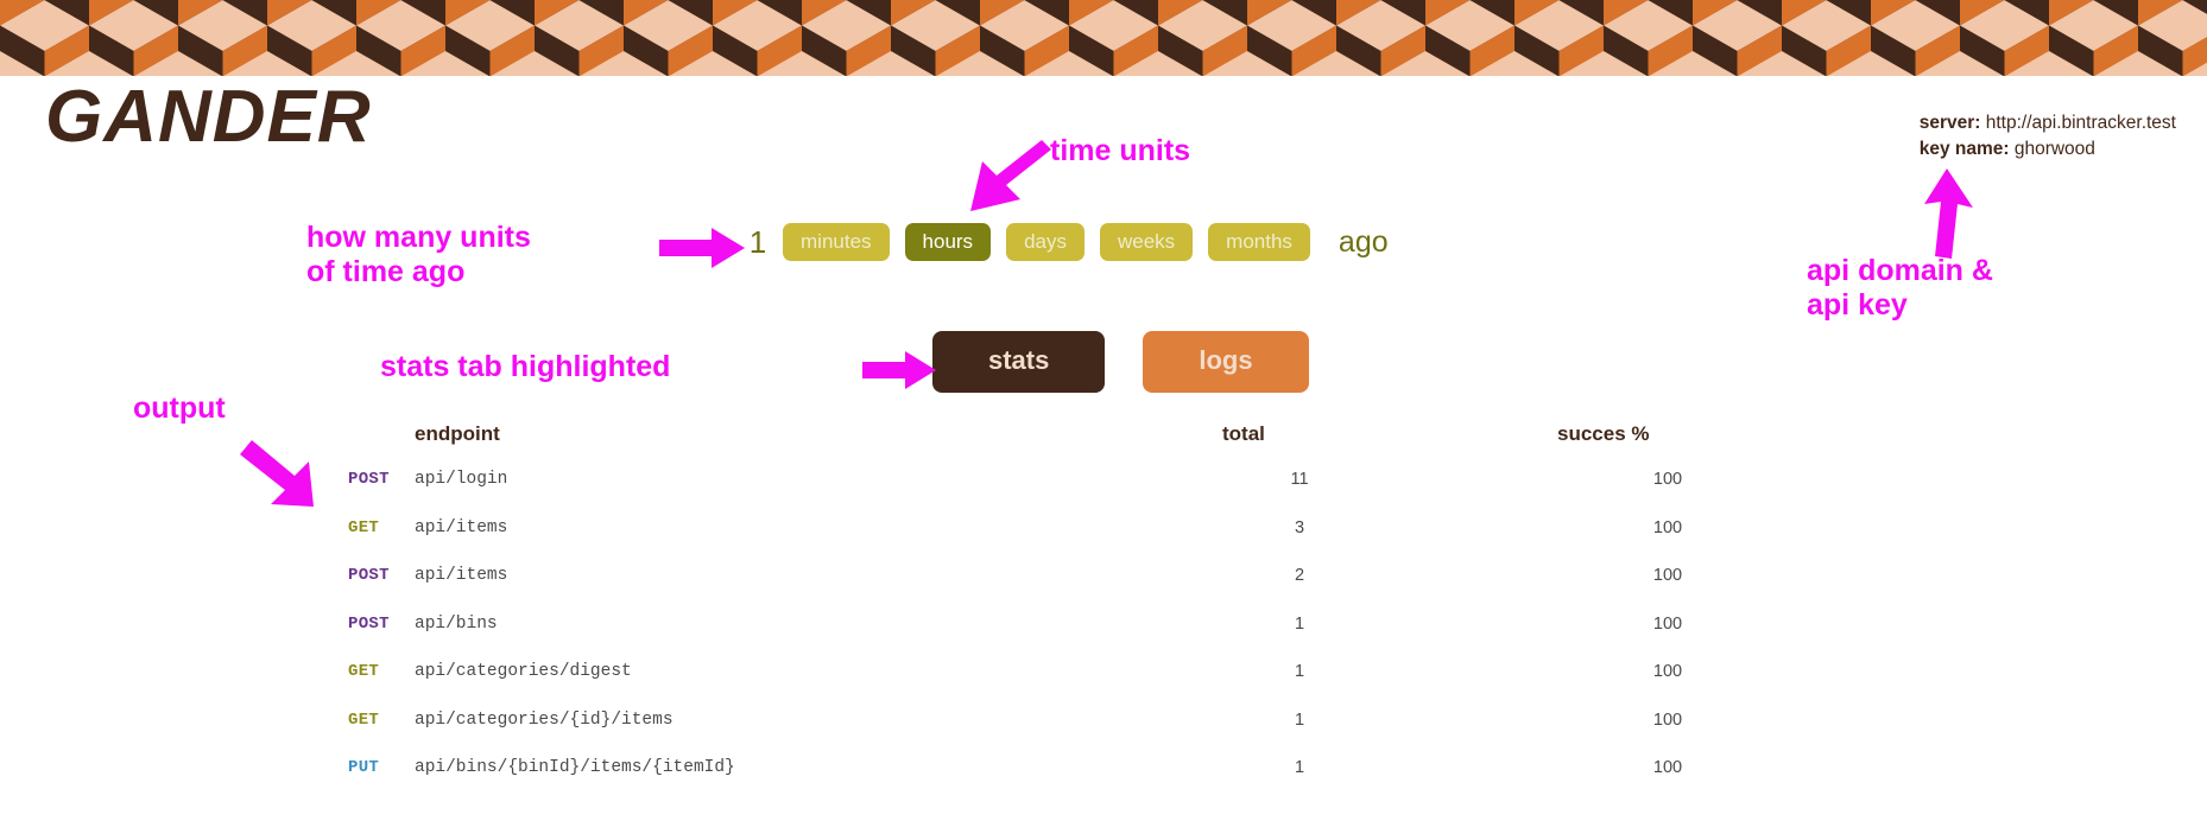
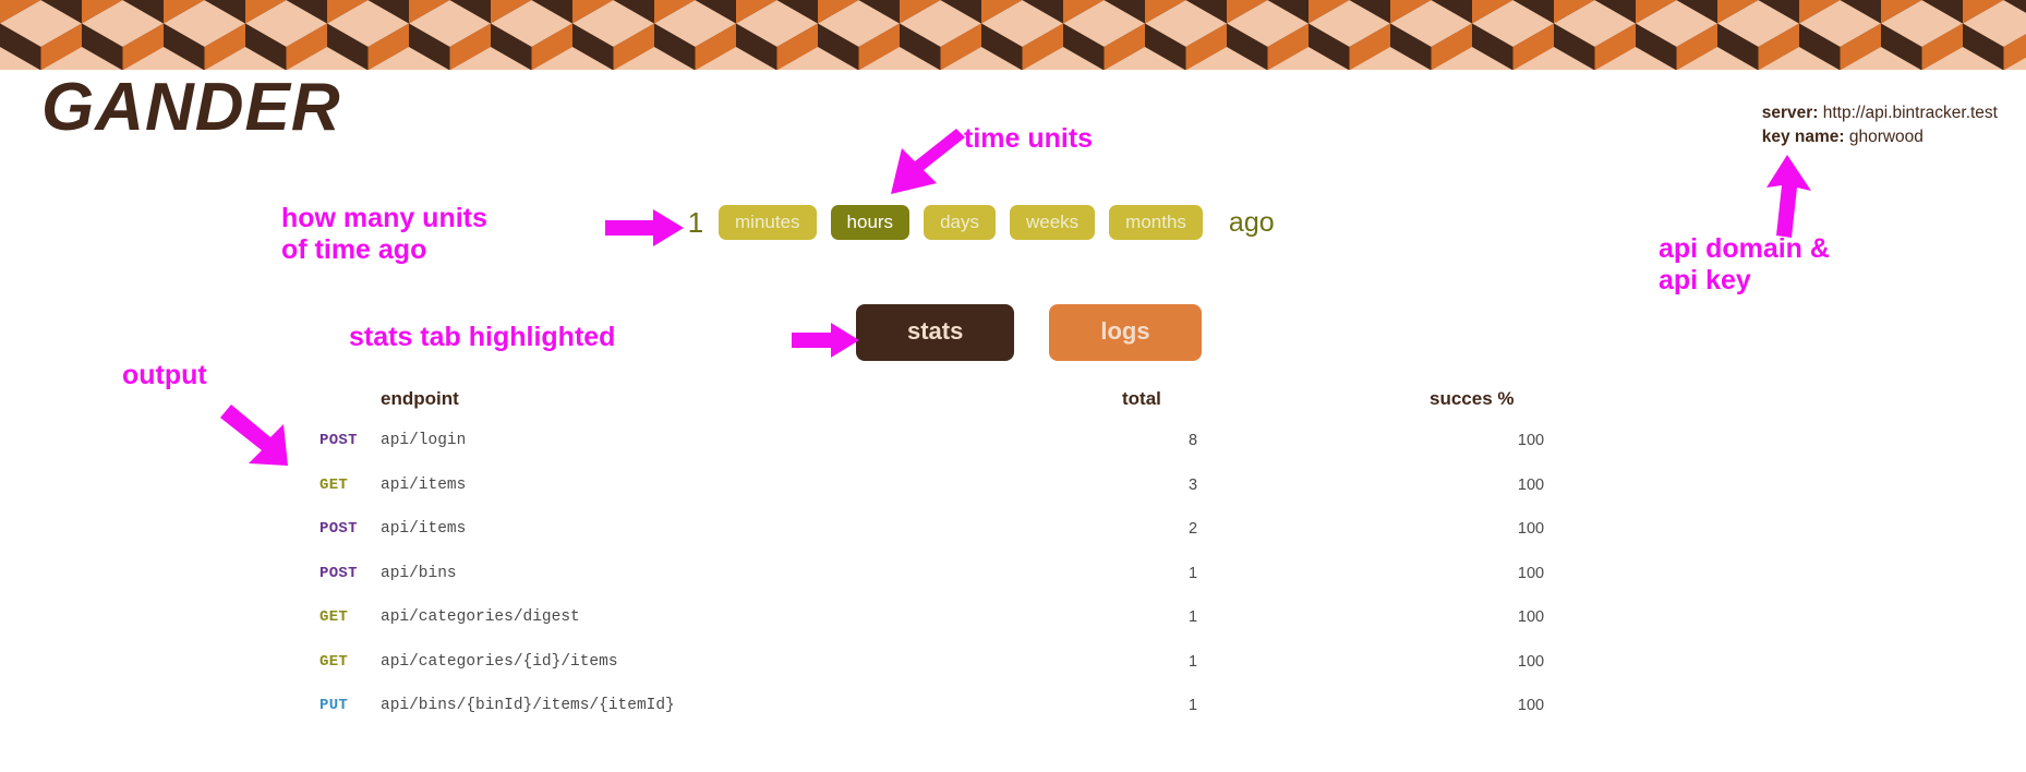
  GANDER
  server: http://api.bintracker.test
  key name: ghorwood
  1
  minutes
  hours
  days
  weeks
  months
  ago
  stats
  logs
  endpoint
  total
  succes %
  POST
  api/login
- 11
+ 8
  100
  GET
  api/items
  3
  100
  POST
  api/items
  2
  100
  POST
  api/bins
  1
  100
  GET
  api/categories/digest
  1
  100
  GET
  api/categories/{id}/items
  1
  100
  PUT
  api/bins/{binId}/items/{itemId}
  1
  100
  how many units
  of time ago
  time units
  stats tab highlighted
  output
  api domain &
  api key
